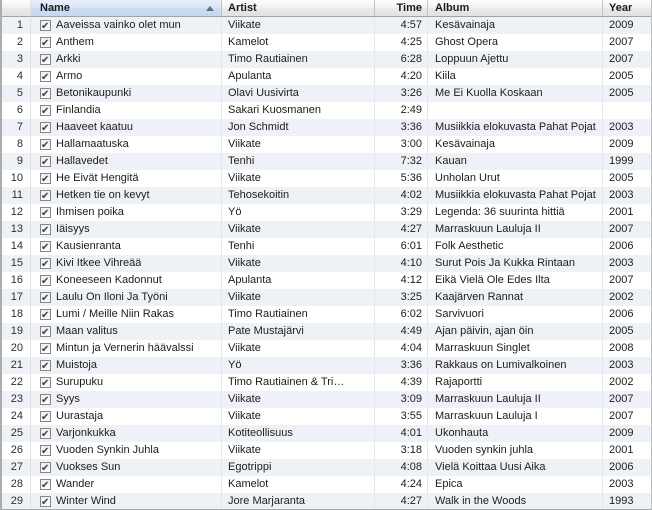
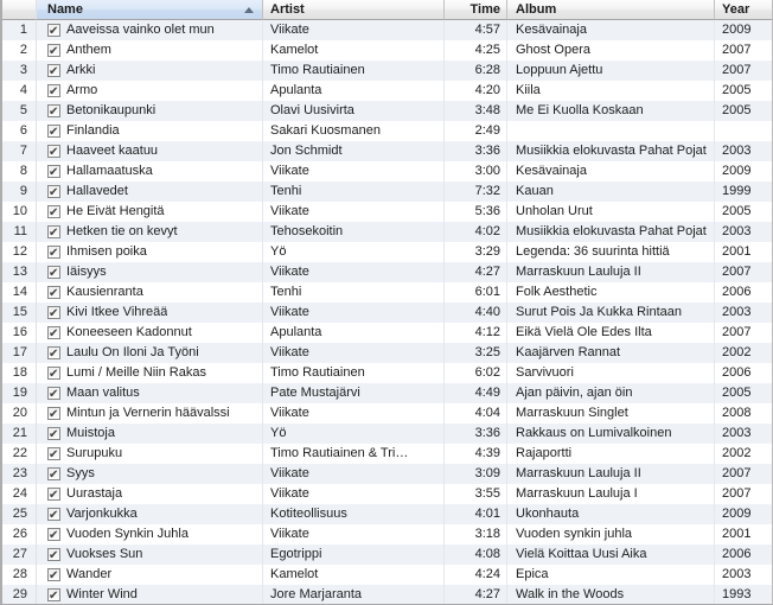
  Name
  Artist
  Time
  Album
  Year
  1
  Aaveissa vainko olet mun
  Viikate
  4:57
  Kesävainaja
  2009
  2
  Anthem
  Kamelot
  4:25
  Ghost Opera
  2007
  3
  Arkki
  Timo Rautiainen
  6:28
  Loppuun Ajettu
  2007
  4
  Armo
  Apulanta
  4:20
  Kiila
  2005
  5
  Betonikaupunki
  Olavi Uusivirta
- 3:26
+ 3:48
  Me Ei Kuolla Koskaan
  2005
  6
  Finlandia
  Sakari Kuosmanen
  2:49
  7
  Haaveet kaatuu
  Jon Schmidt
  3:36
  Musiikkia elokuvasta Pahat Pojat
  2003
  8
  Hallamaatuska
  Viikate
  3:00
  Kesävainaja
  2009
  9
  Hallavedet
  Tenhi
  7:32
  Kauan
  1999
  10
  He Eivät Hengitä
  Viikate
  5:36
  Unholan Urut
  2005
  11
  Hetken tie on kevyt
  Tehosekoitin
  4:02
  Musiikkia elokuvasta Pahat Pojat
  2003
  12
  Ihmisen poika
  Yö
  3:29
  Legenda: 36 suurinta hittiä
  2001
  13
  Iäisyys
  Viikate
  4:27
  Marraskuun Lauluja II
  2007
  14
  Kausienranta
  Tenhi
  6:01
  Folk Aesthetic
  2006
  15
  Kivi Itkee Vihreää
  Viikate
- 4:10
+ 4:40
  Surut Pois Ja Kukka Rintaan
  2003
  16
  Koneeseen Kadonnut
  Apulanta
  4:12
  Eikä Vielä Ole Edes Ilta
  2007
  17
  Laulu On Iloni Ja Työni
  Viikate
  3:25
  Kaajärven Rannat
  2002
  18
  Lumi / Meille Niin Rakas
  Timo Rautiainen
  6:02
  Sarvivuori
  2006
  19
  Maan valitus
  Pate Mustajärvi
  4:49
  Ajan päivin, ajan öin
  2005
  20
  Mintun ja Vernerin häävalssi
  Viikate
  4:04
  Marraskuun Singlet
  2008
  21
  Muistoja
  Yö
  3:36
  Rakkaus on Lumivalkoinen
  2003
  22
  Surupuku
  Timo Rautiainen & Tri…
  4:39
  Rajaportti
  2002
  23
  Syys
  Viikate
  3:09
  Marraskuun Lauluja II
  2007
  24
  Uurastaja
  Viikate
  3:55
  Marraskuun Lauluja I
  2007
  25
  Varjonkukka
  Kotiteollisuus
  4:01
  Ukonhauta
  2009
  26
  Vuoden Synkin Juhla
  Viikate
  3:18
  Vuoden synkin juhla
  2001
  27
  Vuokses Sun
  Egotrippi
  4:08
  Vielä Koittaa Uusi Aika
  2006
  28
  Wander
  Kamelot
  4:24
  Epica
  2003
  29
  Winter Wind
  Jore Marjaranta
  4:27
  Walk in the Woods
  1993
